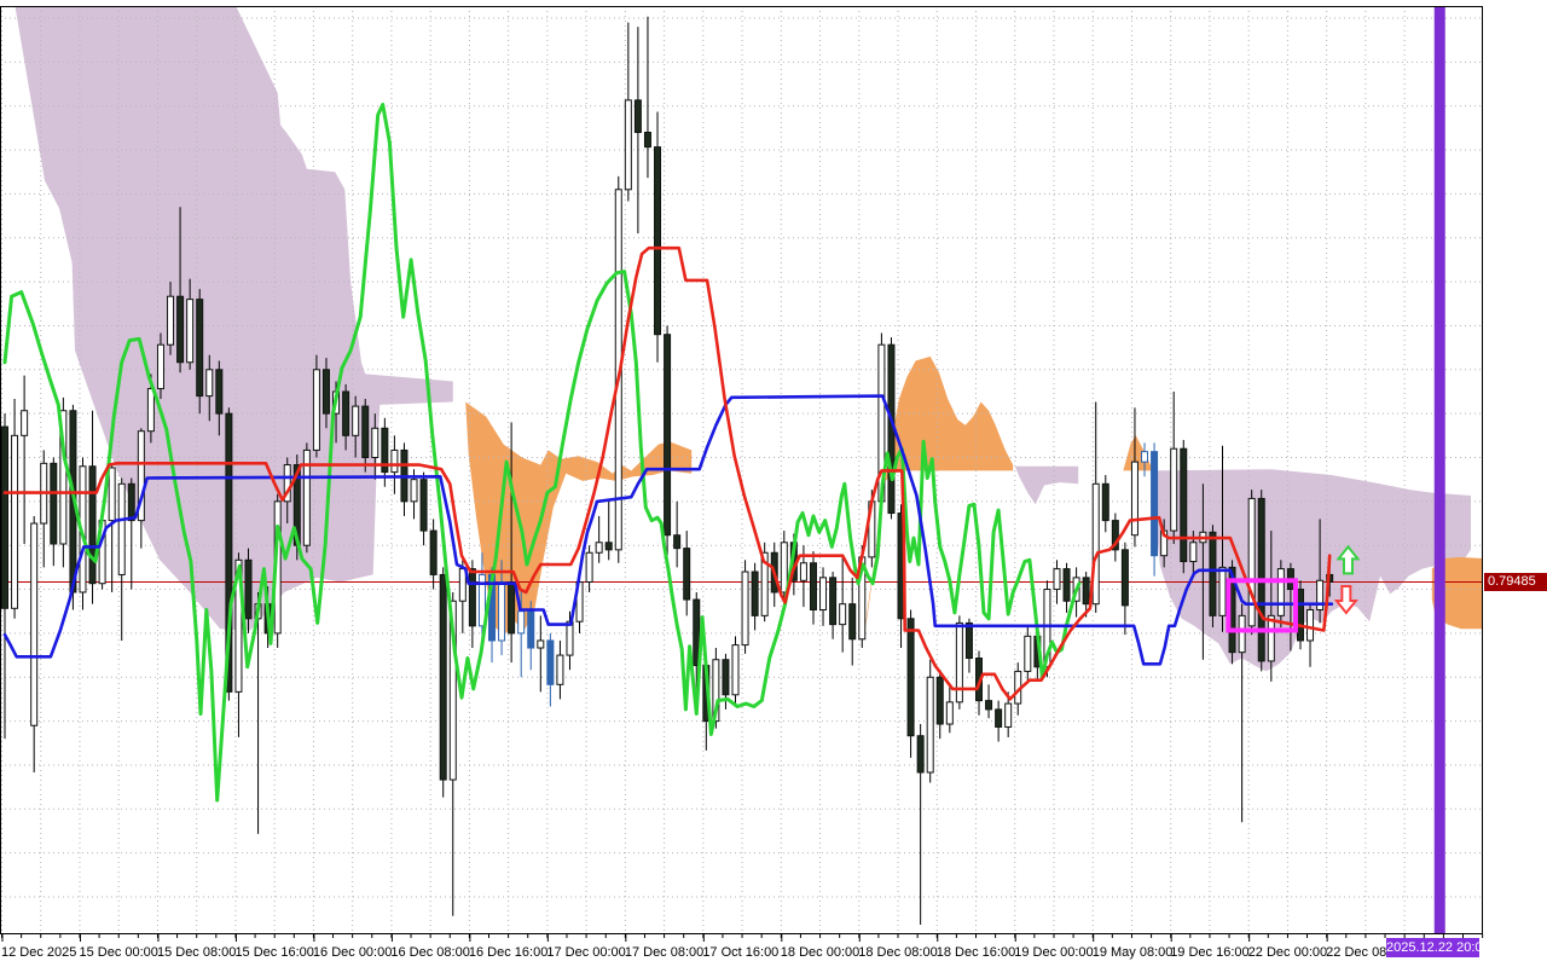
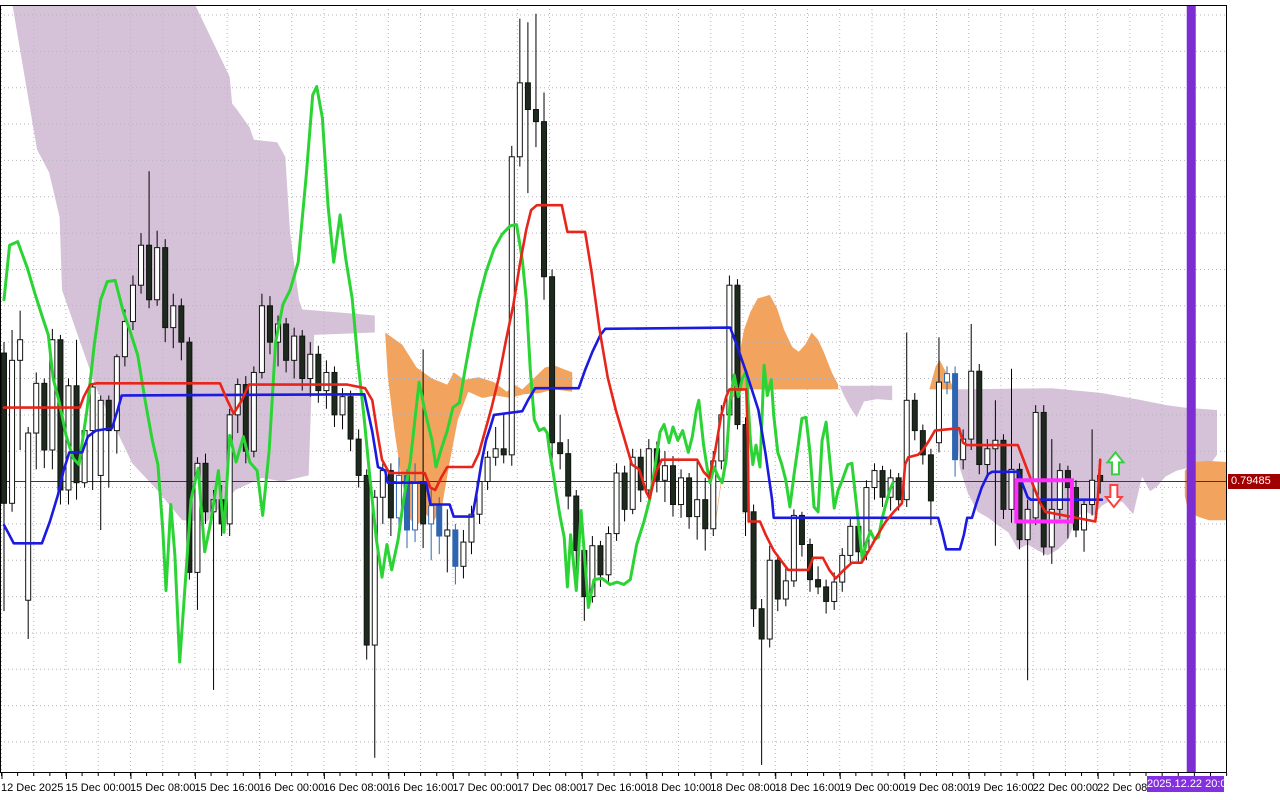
  12 Dec 2025
  15 Dec 00:00
  15 Dec 08:00
  15 Dec 16:00
  16 Dec 00:00
  16 Dec 08:00
  16 Dec 16:00
  17 Dec 00:00
  17 Dec 08:00
- 17 Oct 16:00
+ 17 Dec 16:00
- 18 Dec 00:00
+ 18 Dec 10:00
  18 Dec 08:00
  18 Dec 16:00
  19 Dec 00:00
- 19 May 08:00
+ 19 Dec 08:00
  19 Dec 16:00
  22 Dec 00:00
  22 Dec 08
  0.79485
  2025.12.22 20:00
